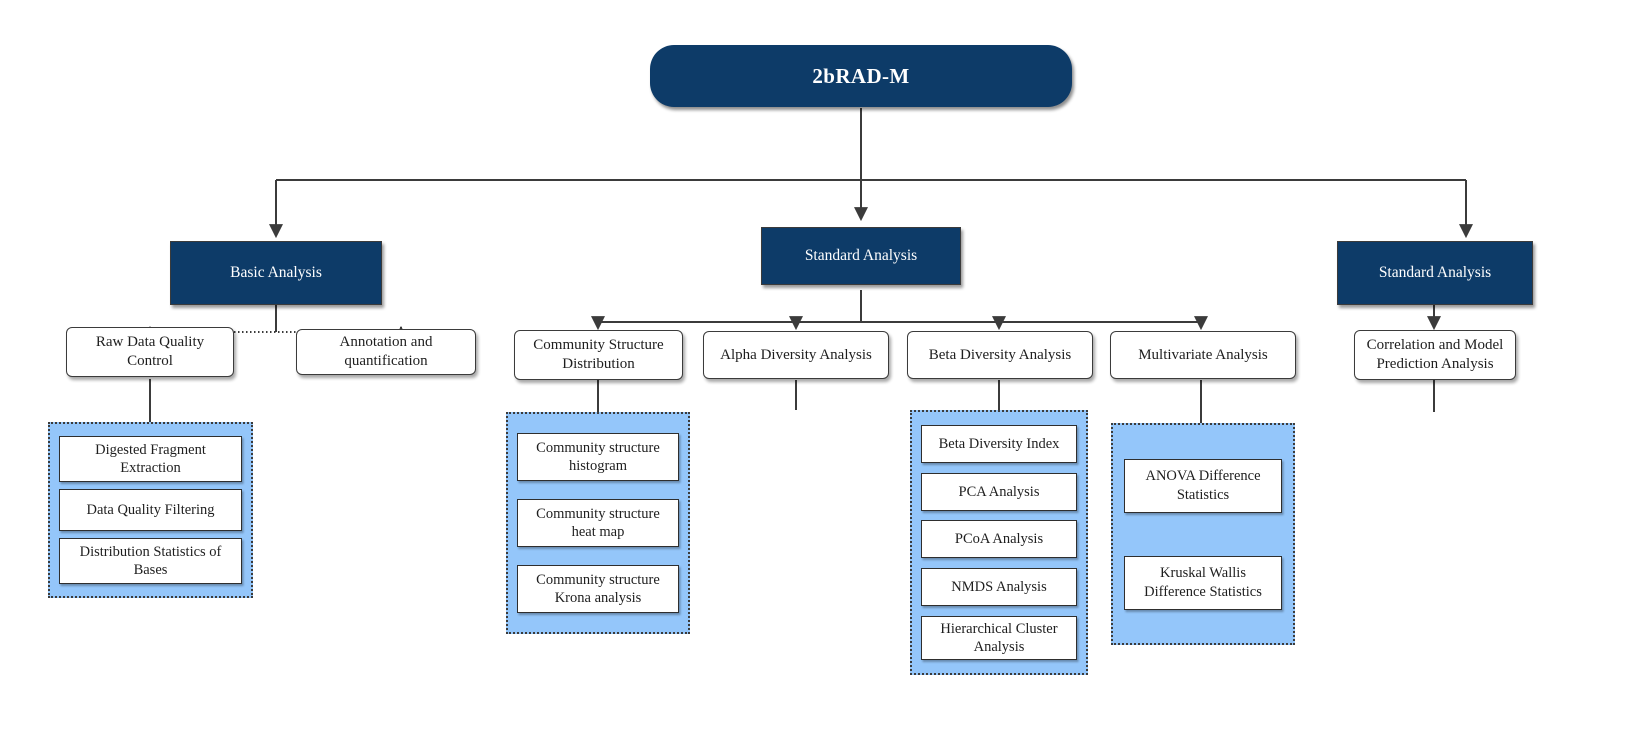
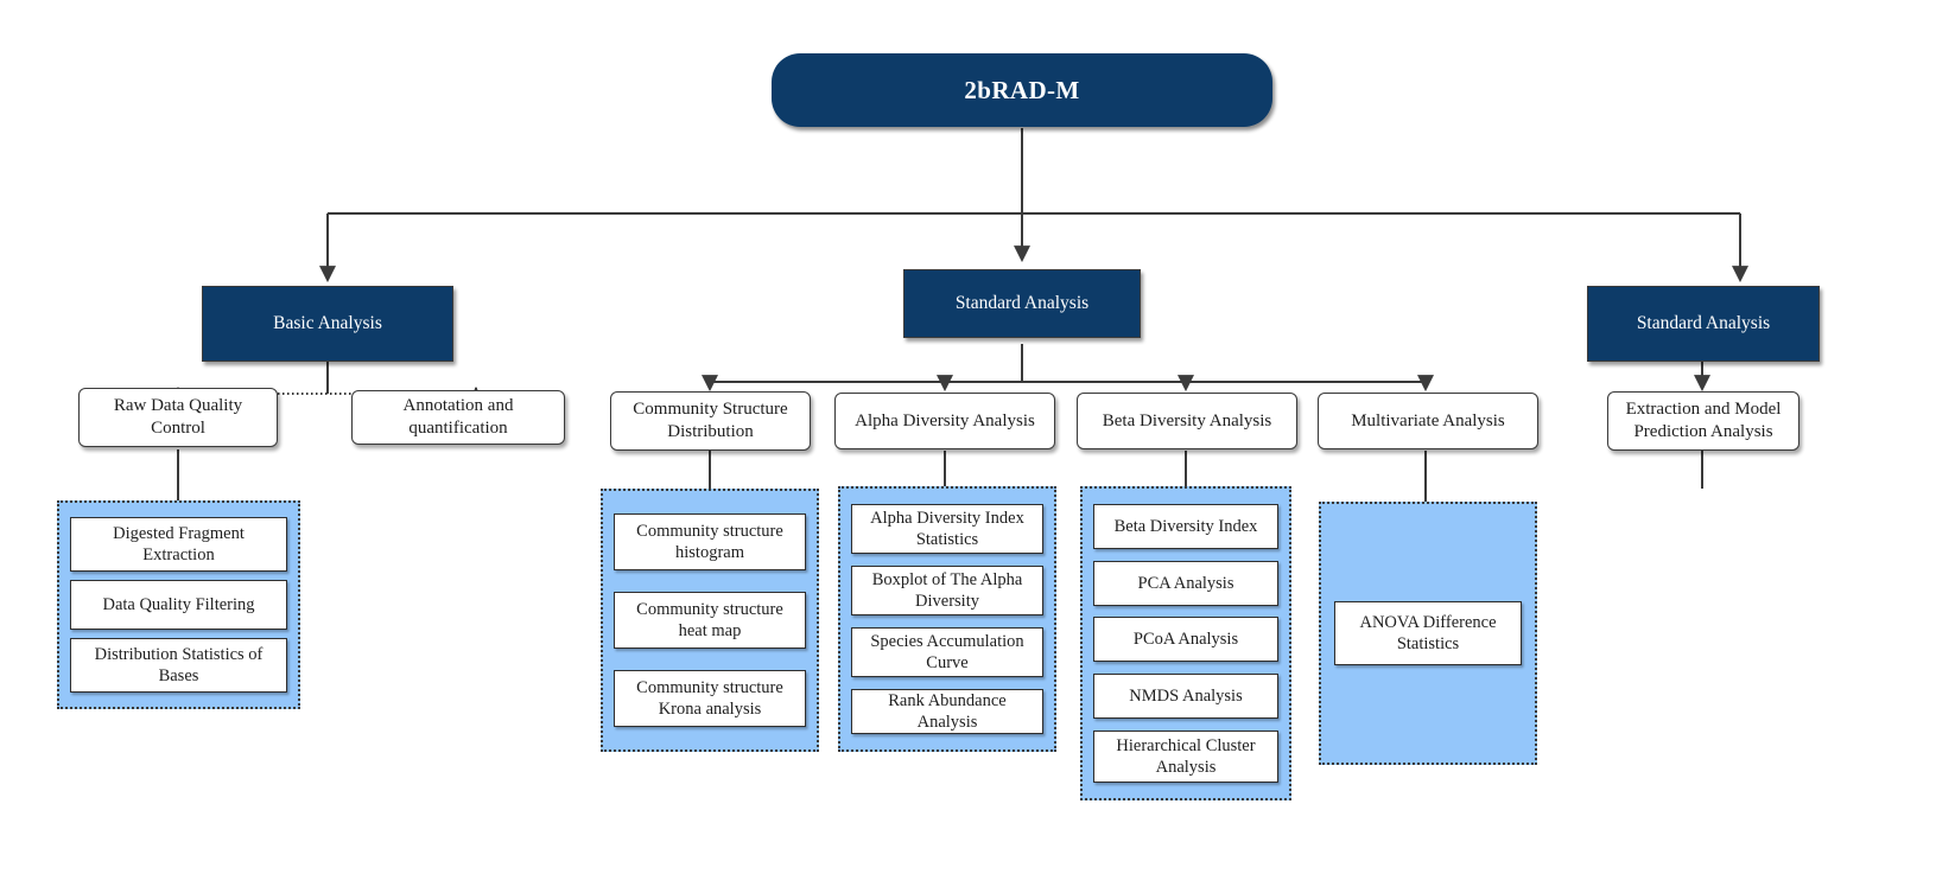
  2bRAD-M
  Basic Analysis
  Standard Analysis
  Standard Analysis
  Raw Data Quality Control
  Annotation and quantification
  Community Structure Distribution
  Alpha Diversity Analysis
  Beta Diversity Analysis
  Multivariate Analysis
- Correlation and Model Prediction Analysis
+ Extraction and Model Prediction Analysis
  Digested Fragment Extraction
  Data Quality Filtering
  Distribution Statistics of Bases
  Community structure histogram
  Community structure heat map
  Community structure Krona analysis
+ Alpha Diversity Index Statistics
+ Boxplot of The Alpha Diversity
+ Species Accumulation Curve
+ Rank Abundance Analysis
  Beta Diversity Index
  PCA Analysis
  PCoA Analysis
  NMDS Analysis
  Hierarchical Cluster Analysis
  ANOVA Difference Statistics
- Kruskal Wallis Difference Statistics
